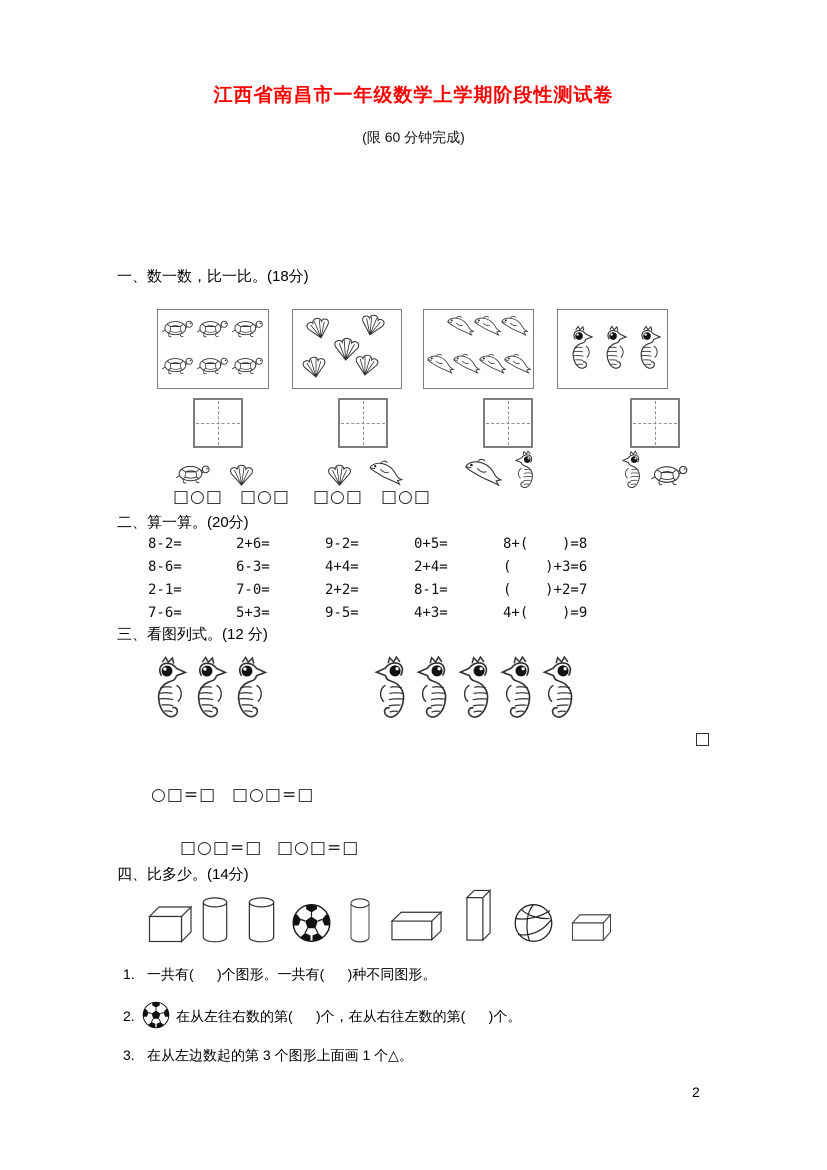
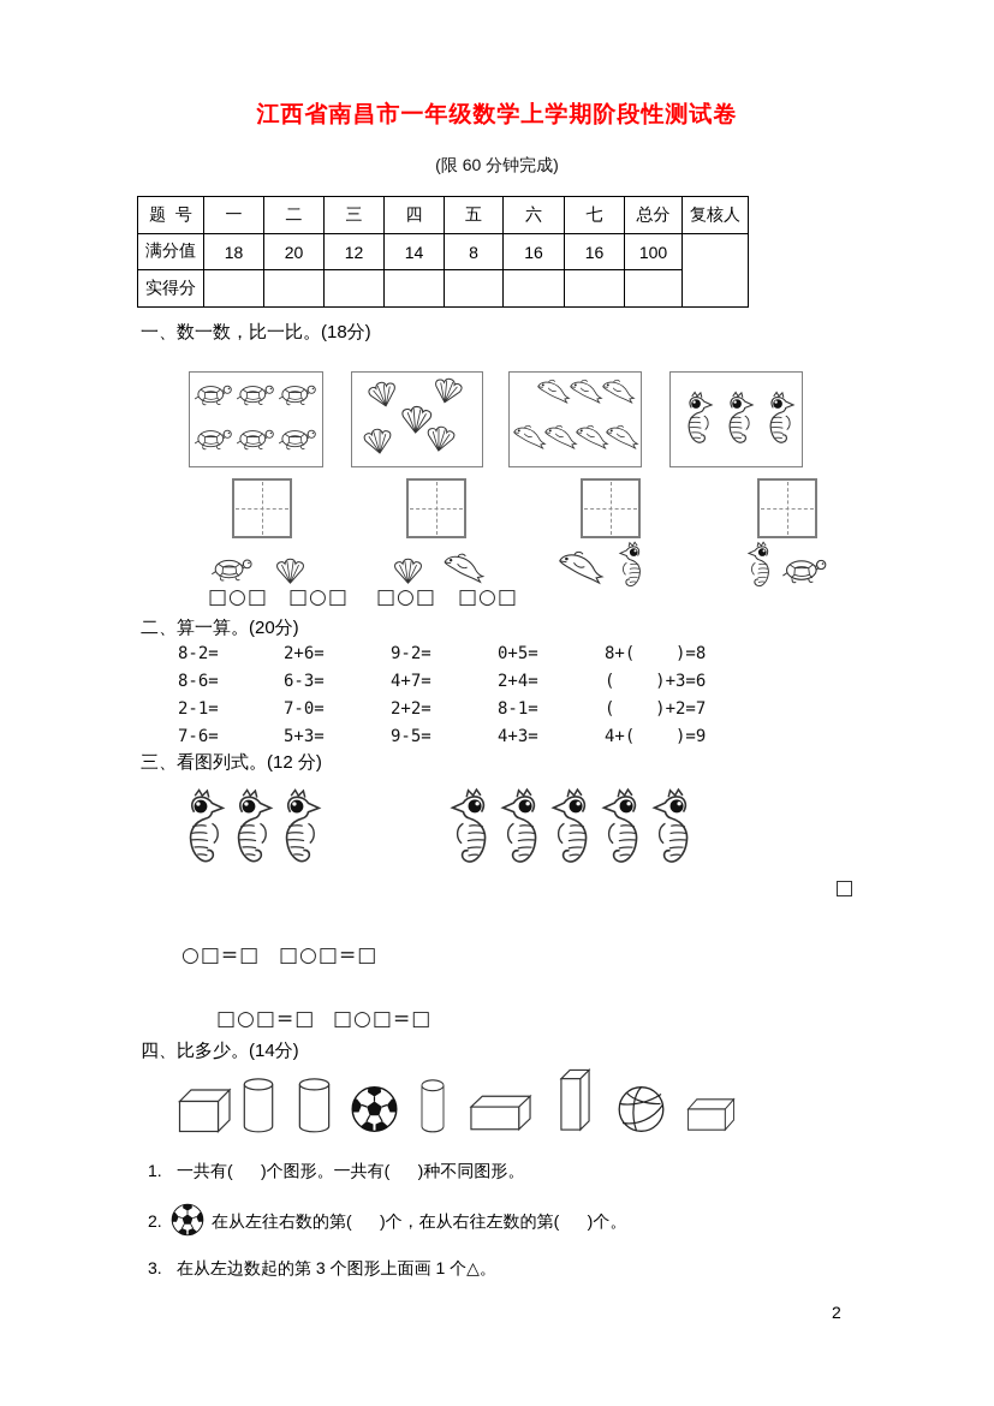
  江西省南昌市一年级数学上学期阶段性测试卷
  (限 60 分钟完成)
+ 题 号	一	二	三	四	五	六	七	总分	复核人
+ 满分值	18	20	12	14	8	16	16	100
+ 实得分
  一、数一数，比一比。(18分)
  □○□
  □○□
  □○□
  □○□
  二、算一算。(20分)
  8-2=
  2+6=
  9-2=
  0+5=
  8+( )=8
  8-6=
  6-3=
- 4+4=
+ 4+7=
  2+4=
  ( )+3=6
  2-1=
  7-0=
  2+2=
  8-1=
  ( )+2=7
  7-6=
  5+3=
  9-5=
  4+3=
  4+( )=9
  三、看图列式。(12 分)
  ○□=□
  □○□=□
  □○□=□
  □○□=□
  四、比多少。(14分)
  1.
  一共有( )个图形。一共有( )种不同图形。
  2.
  在从左往右数的第( )个，在从右往左数的第( )个。
  3.
  在从左边数起的第 3 个图形上面画 1 个△。
  2
